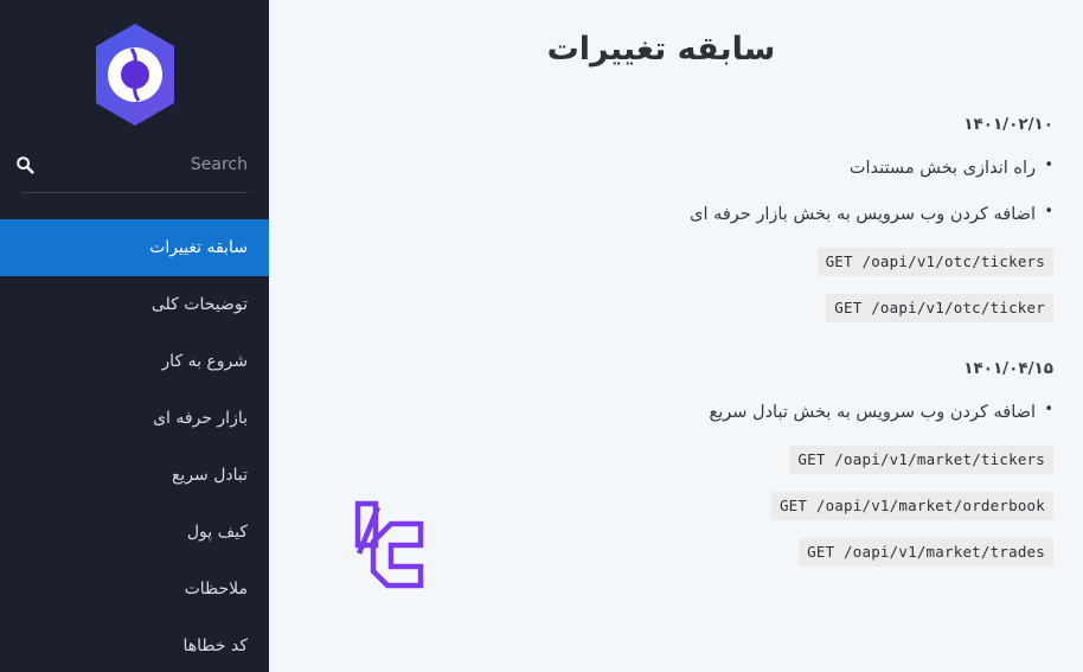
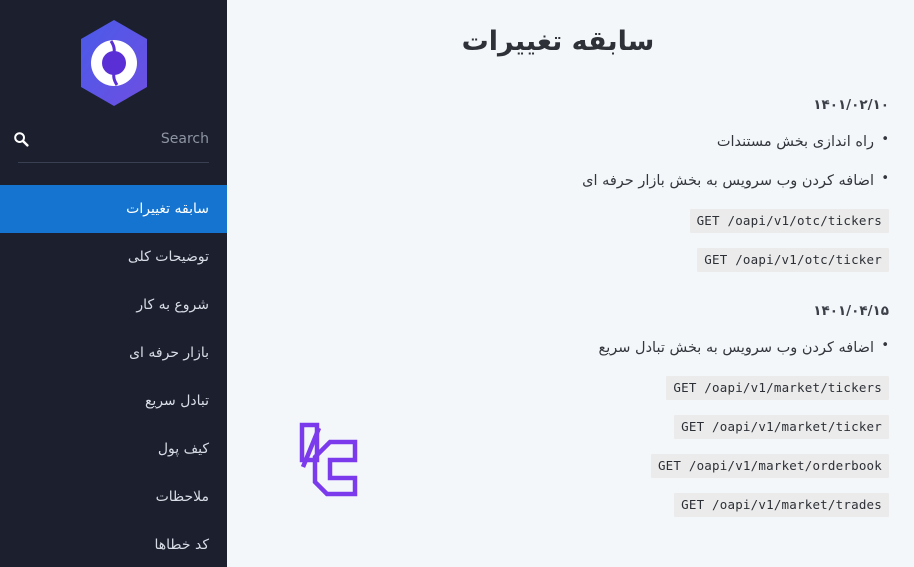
  سابقه تغییرات
  ۱۴۰۱/۰۲/۱۰
  راه اندازی بخش مستندات
  اضافه کردن وب سرویس به بخش بازار حرفه ای
  GET /oapi/v1/otc/tickers
  GET /oapi/v1/otc/ticker
  ۱۴۰۱/۰۴/۱۵
  اضافه کردن وب سرویس به بخش تبادل سریع
  GET /oapi/v1/market/tickers
+ GET /oapi/v1/market/ticker
  GET /oapi/v1/market/orderbook
  GET /oapi/v1/market/trades
  سابقه تغییرات
  توضیحات کلی
  شروع به کار
  بازار حرفه ای
  تبادل سریع
  کیف پول
  ملاحظات
  کد خطاها
